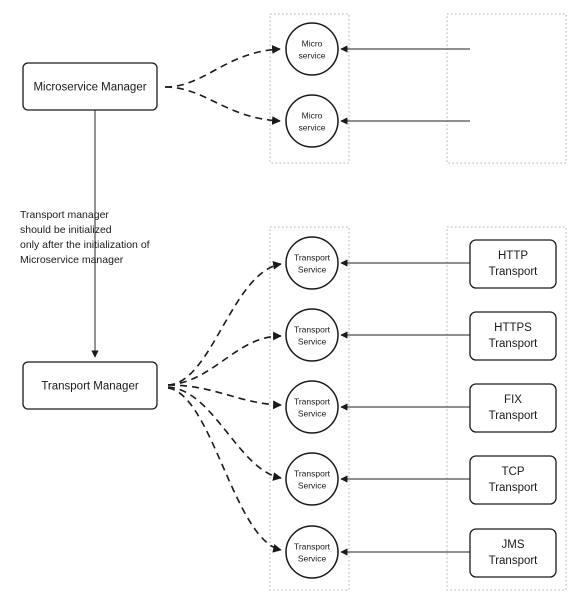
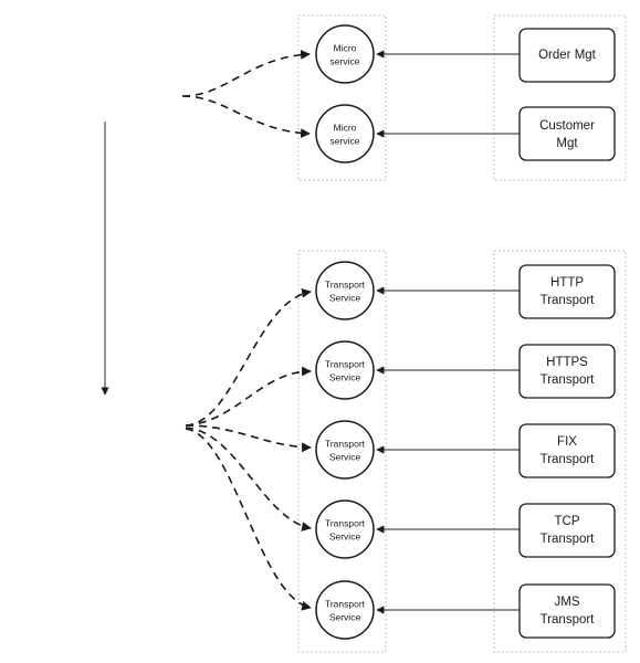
- Microservice Manager
- Transport Manager
- Transport manager
- should be initialized
- only after the initialization of
- Microservice manager
  Micro
  service
  Micro
  service
+ Order Mgt
+ Customer
+ Mgt
  Transport
  Service
  Transport
  Service
  Transport
  Service
  Transport
  Service
  Transport
  Service
  HTTP
  Transport
  HTTPS
  Transport
  FIX
  Transport
  TCP
  Transport
  JMS
  Transport
